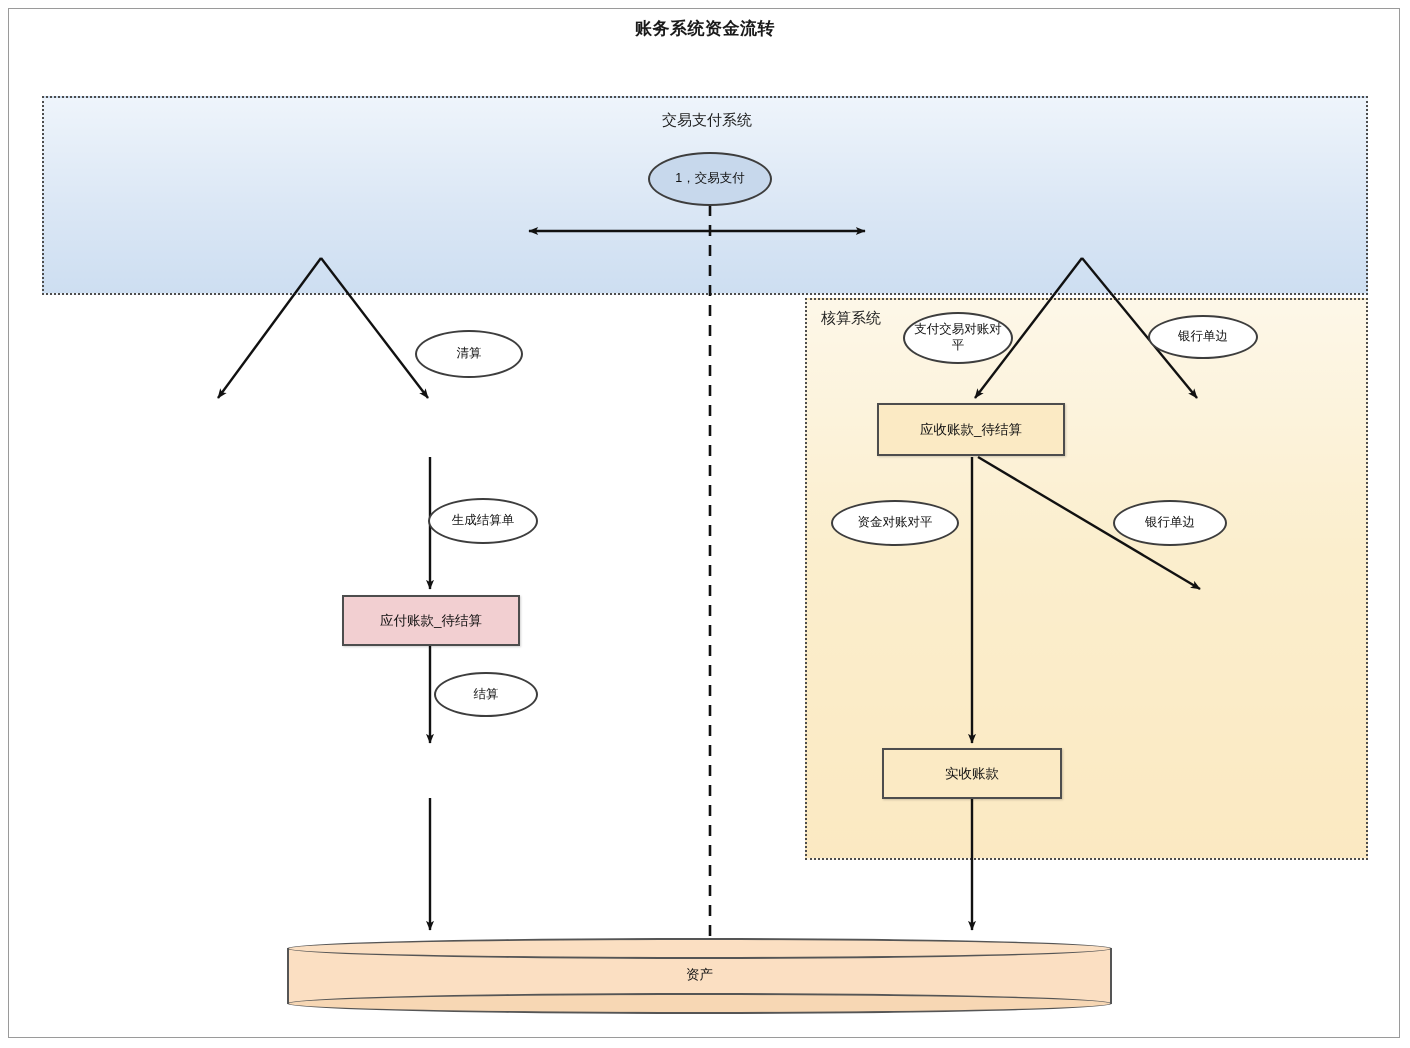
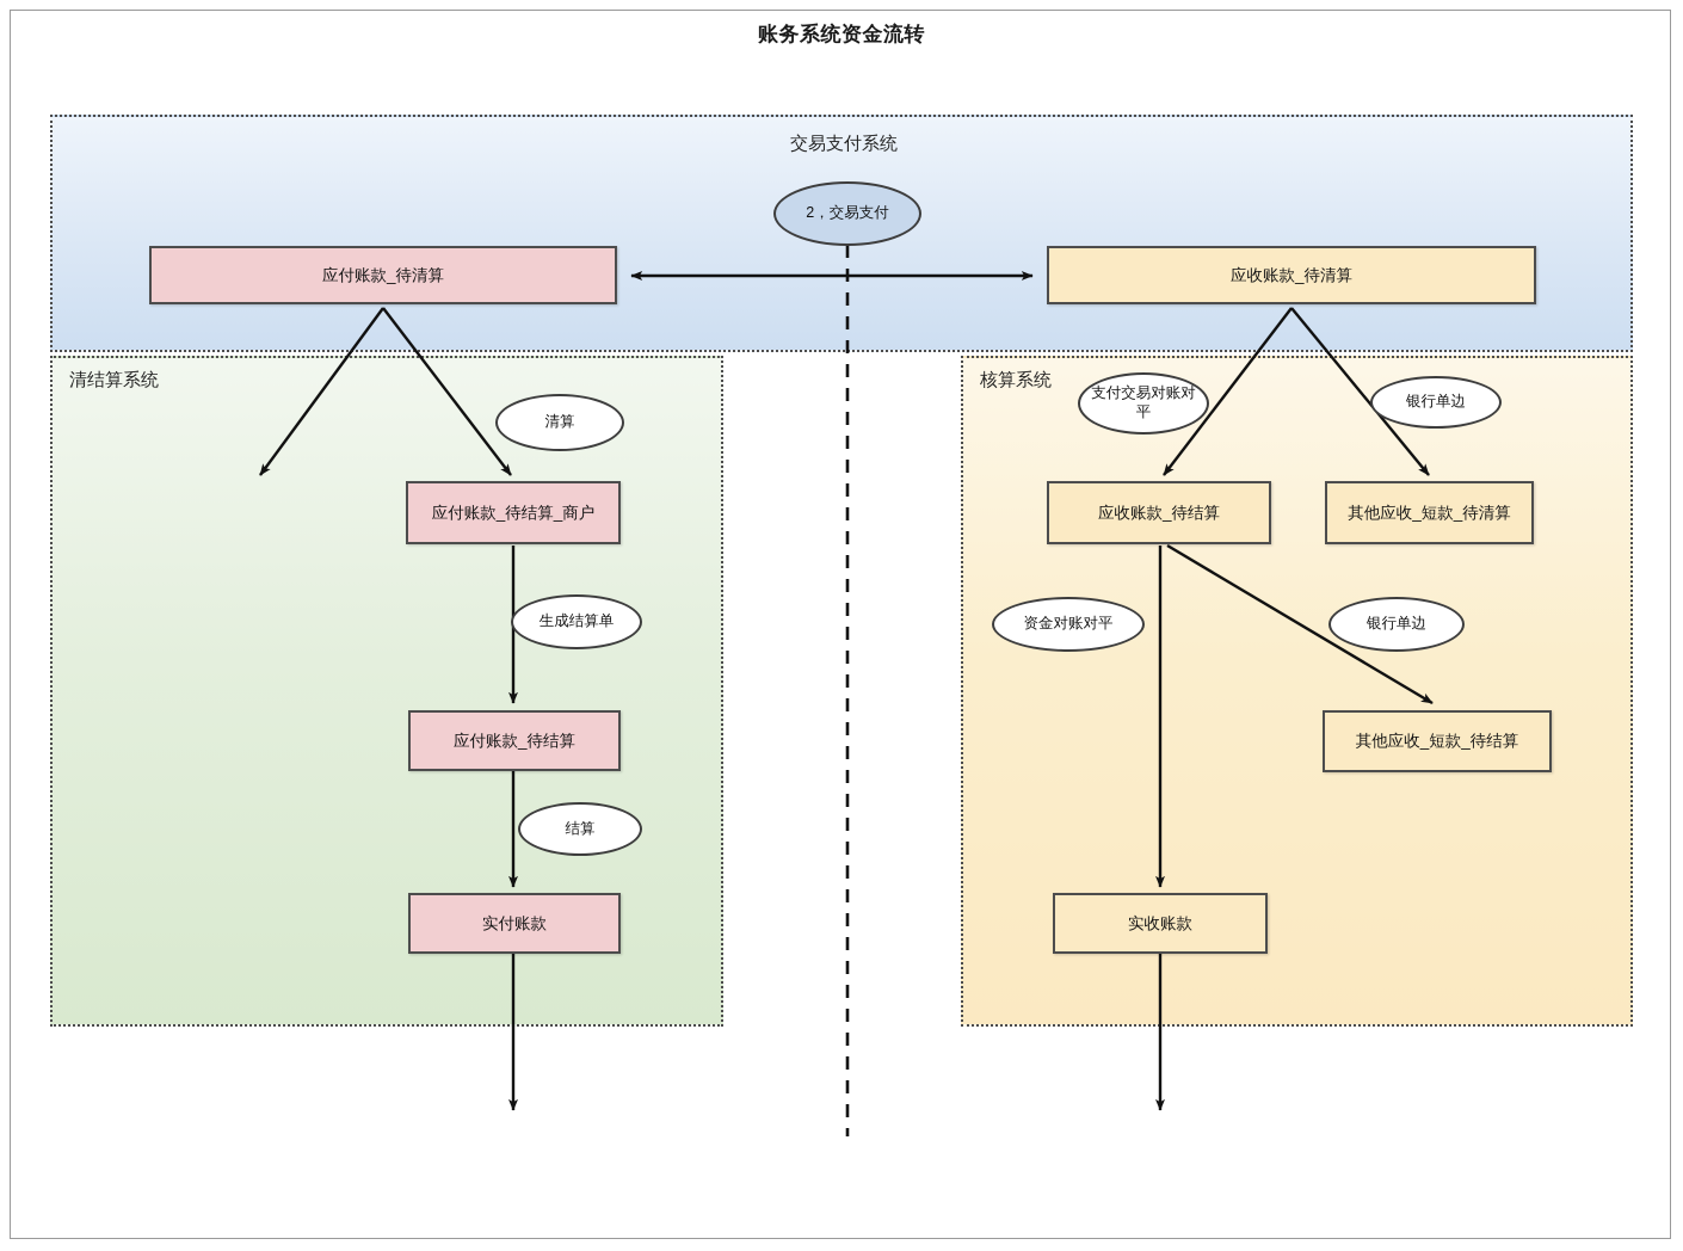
  账务系统资金流转
  交易支付系统
+ 清结算系统
  核算系统
+ 应付账款_待清算
+ 应收账款_待清算
- 1，交易支付
+ 2，交易支付
+ 应付账款_待结算_商户
  清算
  生成结算单
  应付账款_待结算
  结算
+ 实付账款
  支付交易对账对平
  银行单边
  应收账款_待结算
+ 其他应收_短款_待清算
  资金对账对平
  银行单边
+ 其他应收_短款_待结算
  实收账款
- 资产
